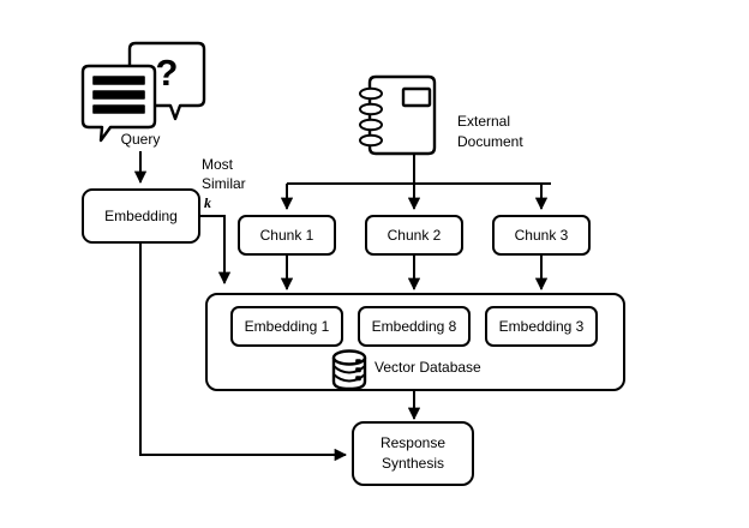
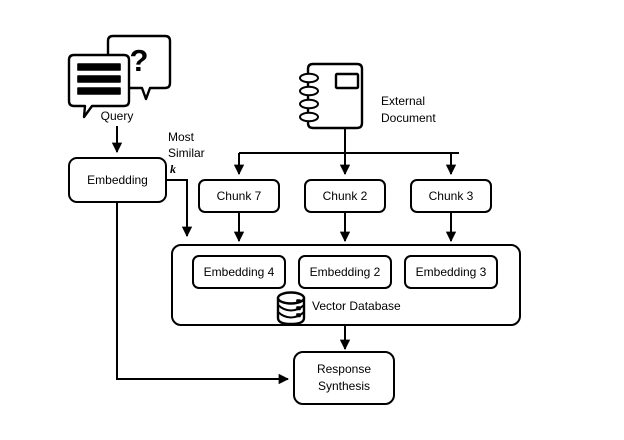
  ?
  Query
  External
  Document
  Most
  Similar
  k
  Embedding
- Chunk 1
+ Chunk 7
  Chunk 2
  Chunk 3
- Embedding 1
+ Embedding 4
- Embedding 8
+ Embedding 2
  Embedding 3
  Vector Database
  Response
  Synthesis
